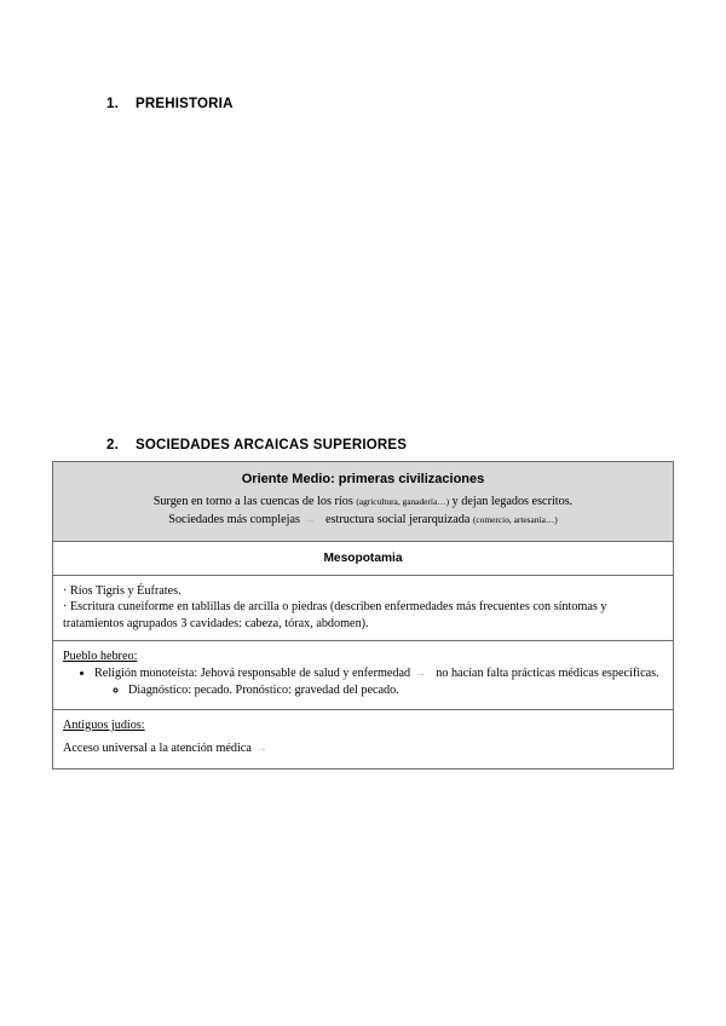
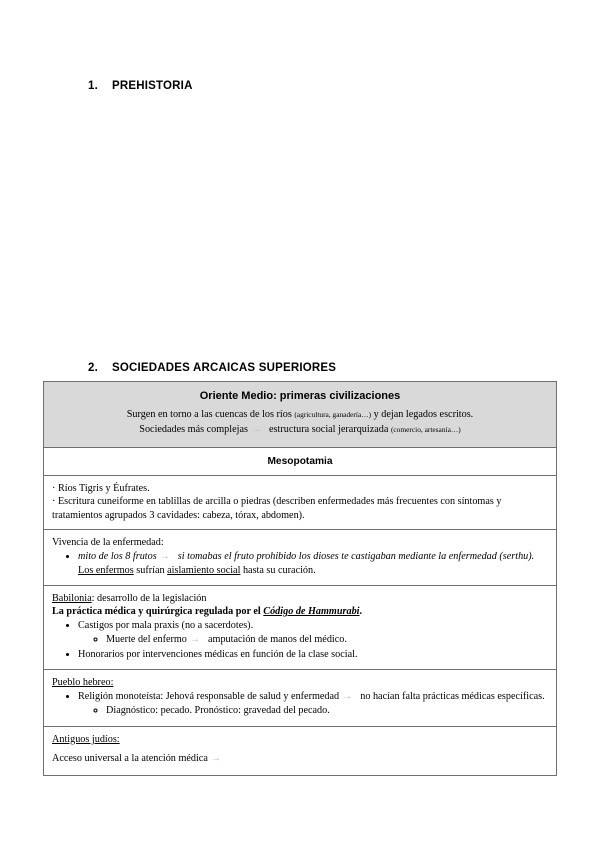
  1. PREHISTORIA
  2. SOCIEDADES ARCAICAS SUPERIORES
  Oriente Medio: primeras civilizaciones Surgen en torno a las cuencas de los ríos (agricultura, ganadería…) y dejan legados escritos. Sociedades más complejas estructura social jerarquizada (comercio, artesanía…)
  Mesopotamia
  · Ríos Tigris y Éufrates. · Escritura cuneiforme en tablillas de arcilla o piedras (describen enfermedades más frecuentes con síntomas y tratamientos agrupados 3 cavidades: cabeza, tórax, abdomen).
+ Vivencia de la enfermedad: mito de los 8 frutos → si tomabas el fruto prohibido los dioses te castigaban mediante la enfermedad (serthu). Los enfermos sufrían aislamiento social hasta su curación.
+ Babilonia: desarrollo de la legislación La práctica médica y quirúrgica regulada por el Código de Hammurabi. Castigos por mala praxis (no a sacerdotes). Muerte del enfermo → amputación de manos del médico. Honorarios por intervenciones médicas en función de la clase social.
  Pueblo hebreo: Religión monoteísta: Jehová responsable de salud y enfermedad → no hacían falta prácticas médicas específicas. Diagnóstico: pecado. Pronóstico: gravedad del pecado.
  Antiguos judíos: Acceso universal a la atención médica →
